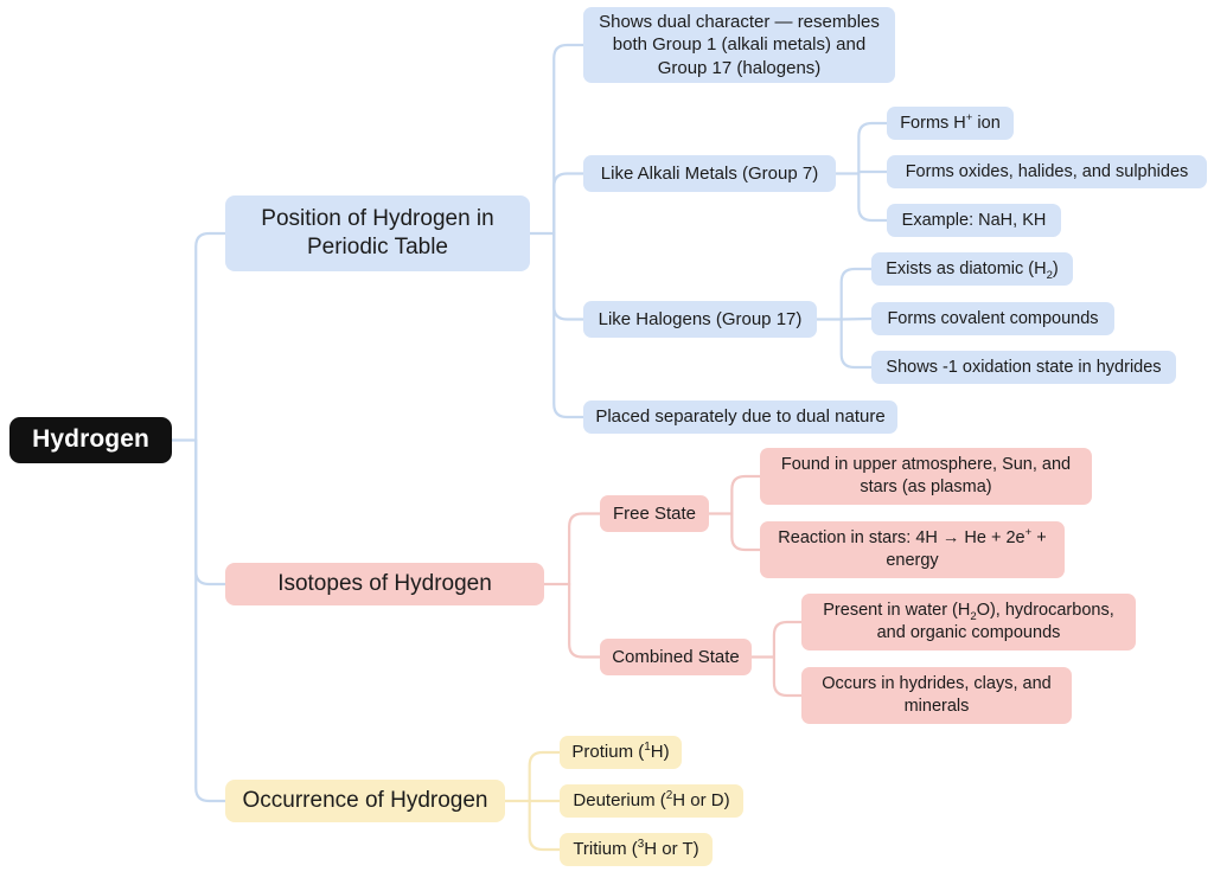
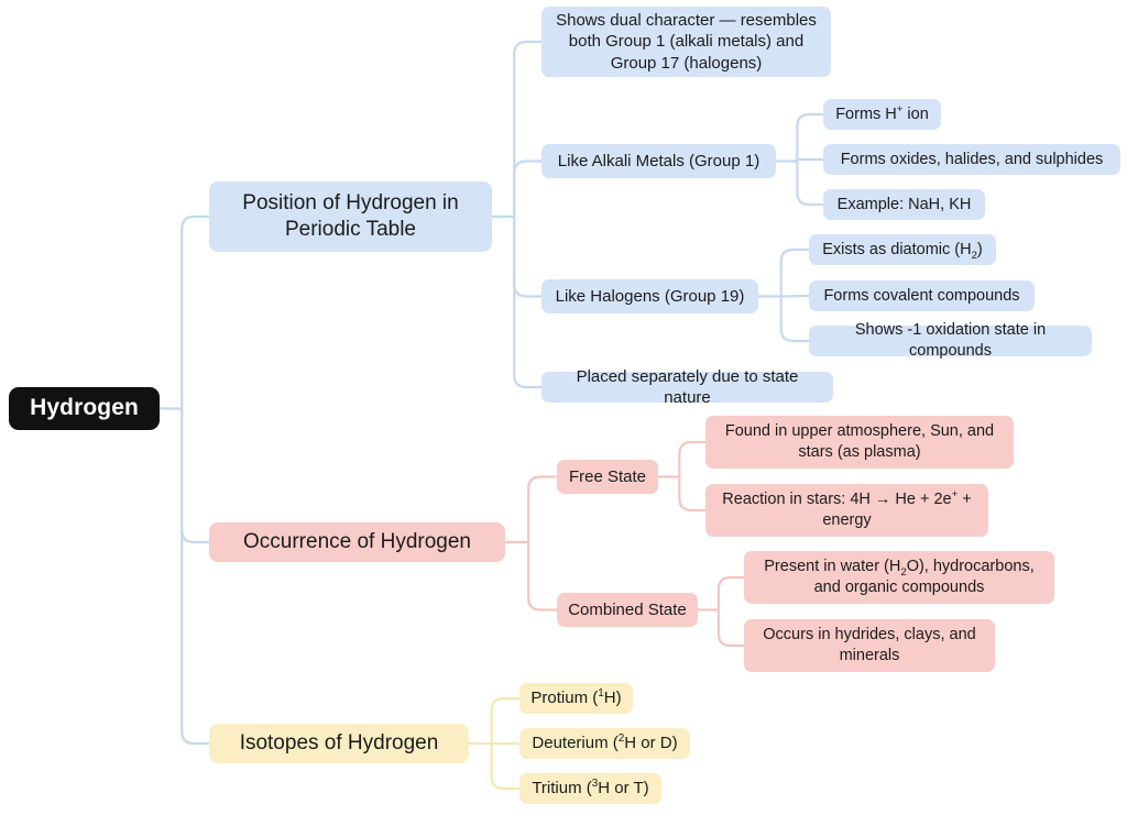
  Hydrogen
  Position of Hydrogen in
  Periodic Table
  Shows dual character — resembles
  both Group 1 (alkali metals) and
  Group 17 (halogens)
- Like Alkali Metals (Group 7)
+ Like Alkali Metals (Group 1)
  Forms H+ ion
  Forms oxides, halides, and sulphides
  Example: NaH, KH
- Like Halogens (Group 17)
+ Like Halogens (Group 19)
  Exists as diatomic (H2)
  Forms covalent compounds
- Shows -1 oxidation state in hydrides
+ Shows -1 oxidation state in compounds
- Placed separately due to dual nature
+ Placed separately due to state nature
- Isotopes of Hydrogen
+ Occurrence of Hydrogen
  Free State
  Found in upper atmosphere, Sun, and
  stars (as plasma)
  Reaction in stars: 4H → He + 2e+ +
  energy
  Combined State
  Present in water (H2O), hydrocarbons,
  and organic compounds
  Occurs in hydrides, clays, and
  minerals
- Occurrence of Hydrogen
+ Isotopes of Hydrogen
  Protium (1H)
  Deuterium (2H or D)
  Tritium (3H or T)
